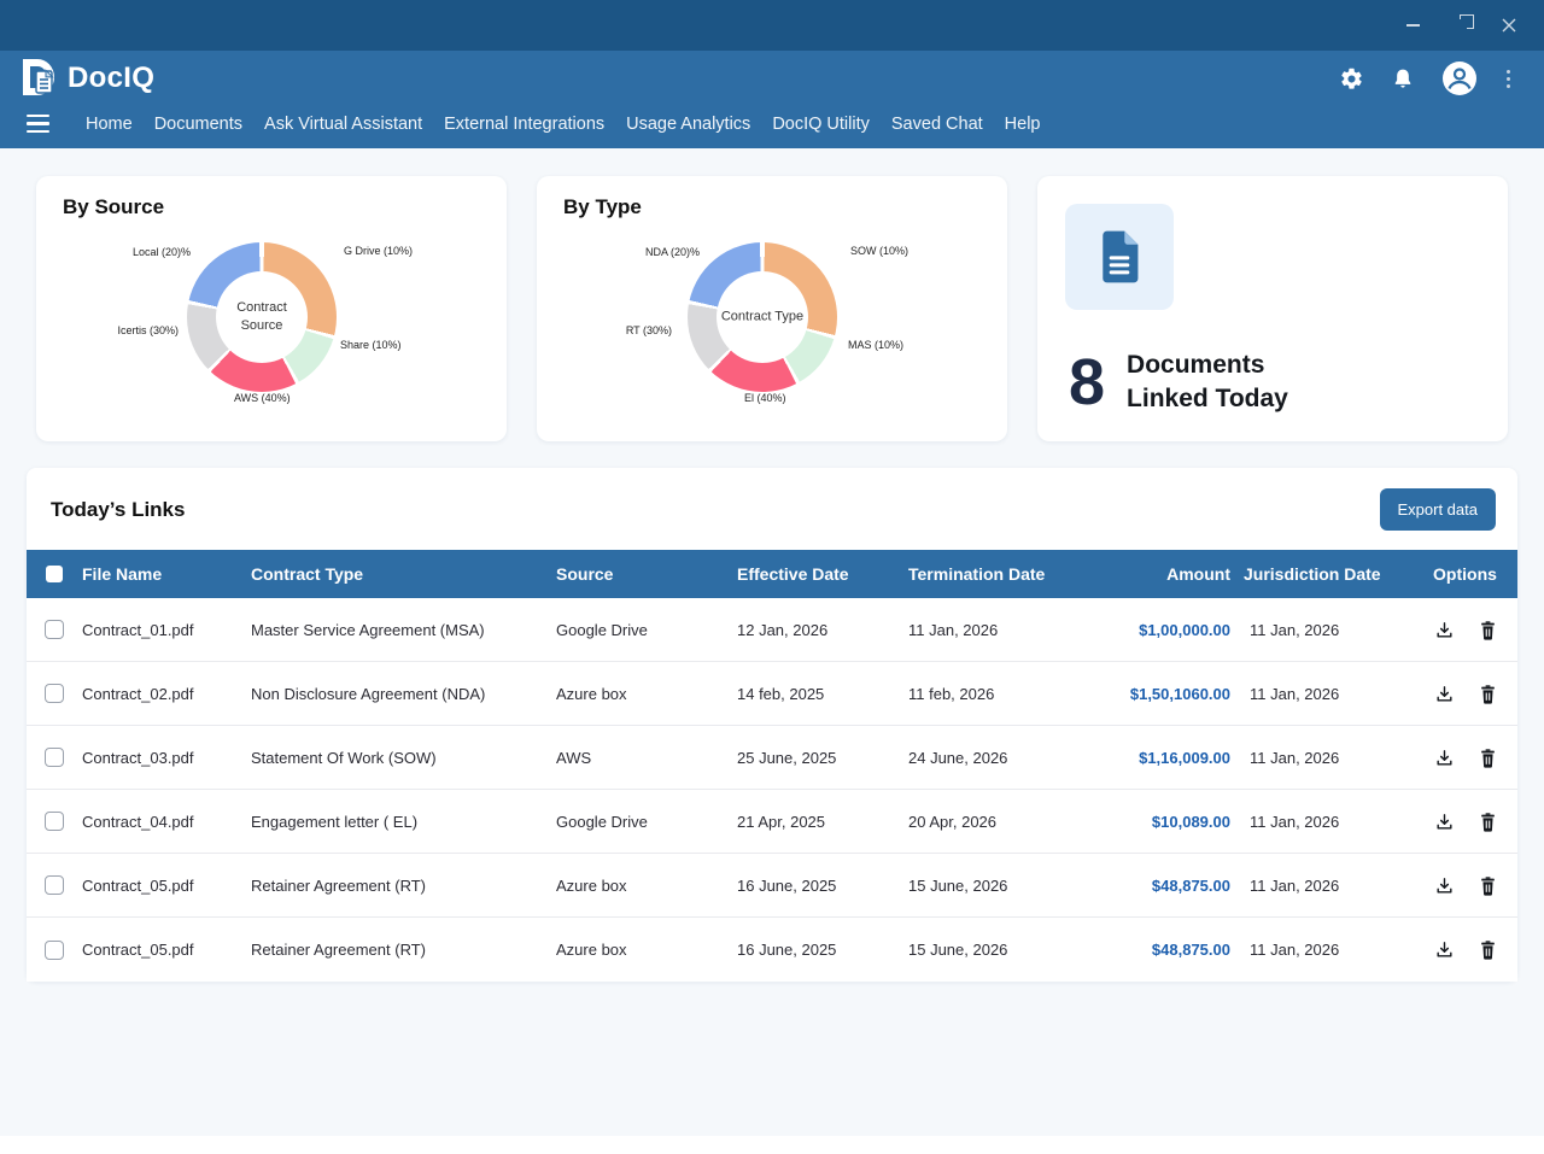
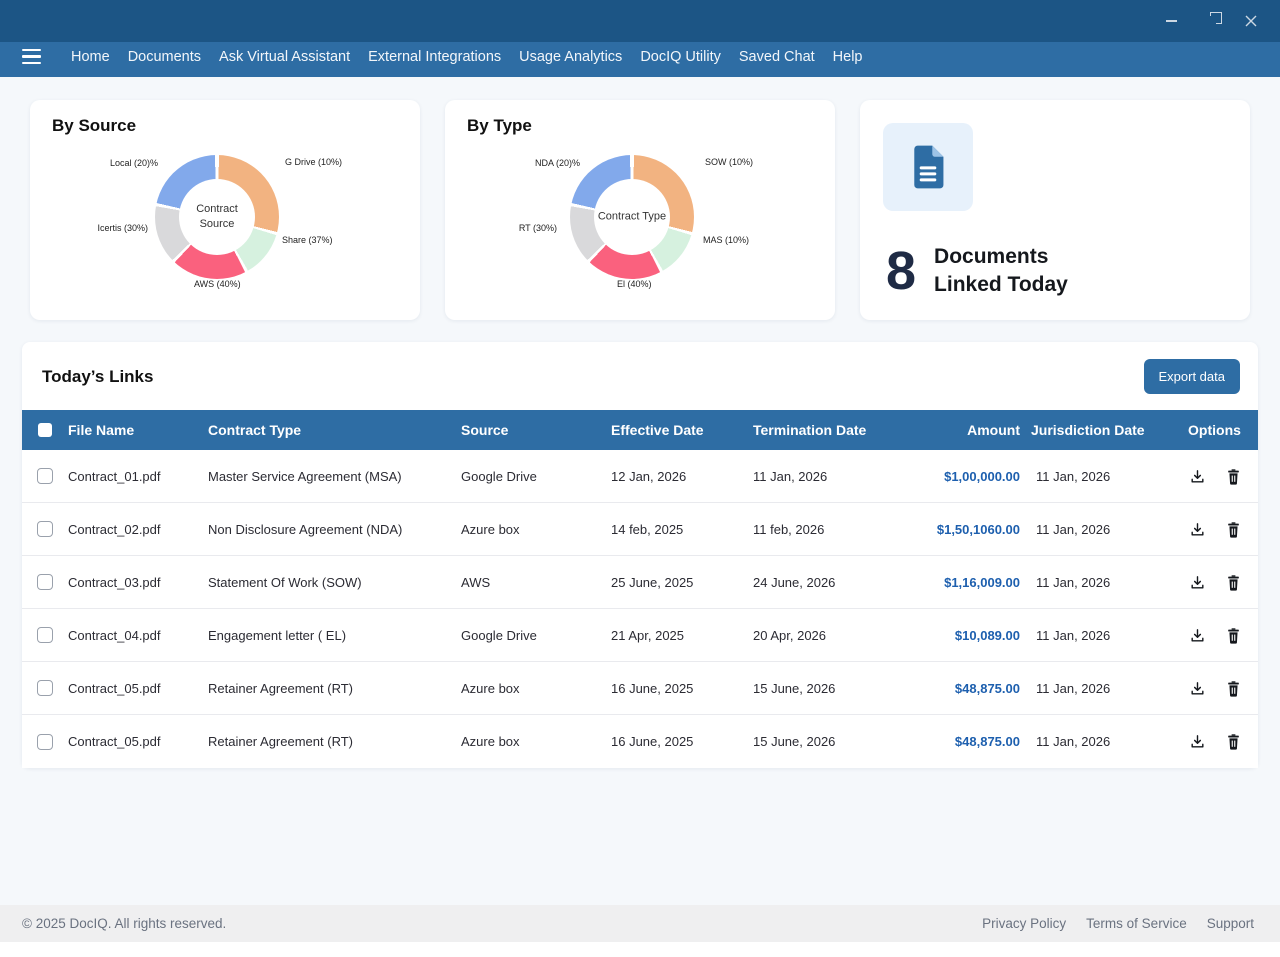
- DocIQ
  Home
  Documents
  Ask Virtual Assistant
  External Integrations
  Usage Analytics
  DocIQ Utility
  Saved Chat
  Help
  By Source
  Contract
  Source
  Local (20)%
  G Drive (10%)
- Share (10%)
+ Share (37%)
  AWS (40%)
  Icertis (30%)
  By Type
  Contract Type
  NDA (20)%
  SOW (10%)
  MAS (10%)
  El (40%)
  RT (30%)
  8
  Documents
  Linked Today
  Today’s Links
  Export data
  File Name
  Contract Type
  Source
  Effective Date
  Termination Date
  Amount
  Jurisdiction Date
  Options
  Contract_01.pdf
  Master Service Agreement (MSA)
  Google Drive
  12 Jan, 2026
  11 Jan, 2026
  $1,00,000.00
  11 Jan, 2026
  Contract_02.pdf
  Non Disclosure Agreement (NDA)
  Azure box
  14 feb, 2025
  11 feb, 2026
  $1,50,1060.00
  11 Jan, 2026
  Contract_03.pdf
  Statement Of Work (SOW)
  AWS
  25 June, 2025
  24 June, 2026
  $1,16,009.00
  11 Jan, 2026
  Contract_04.pdf
  Engagement letter ( EL)
  Google Drive
  21 Apr, 2025
  20 Apr, 2026
  $10,089.00
  11 Jan, 2026
  Contract_05.pdf
  Retainer Agreement (RT)
  Azure box
  16 June, 2025
  15 June, 2026
  $48,875.00
  11 Jan, 2026
  Contract_05.pdf
  Retainer Agreement (RT)
  Azure box
  16 June, 2025
  15 June, 2026
  $48,875.00
  11 Jan, 2026
+ © 2025 DocIQ. All rights reserved.
+ Privacy Policy
+ Terms of Service
+ Support
